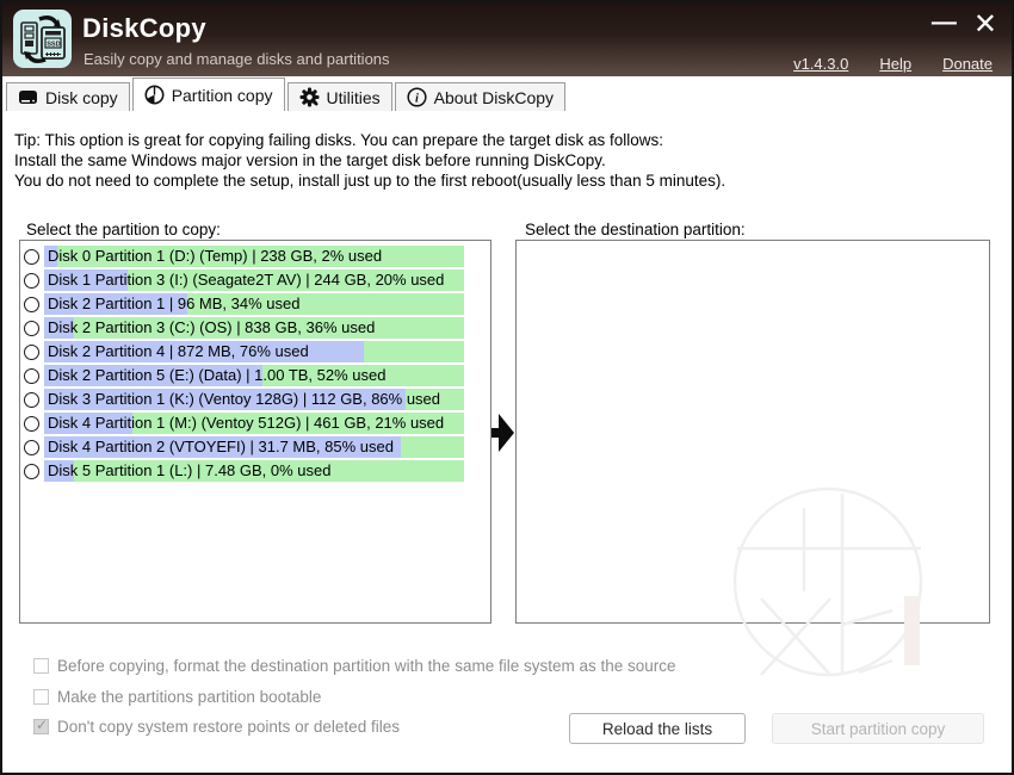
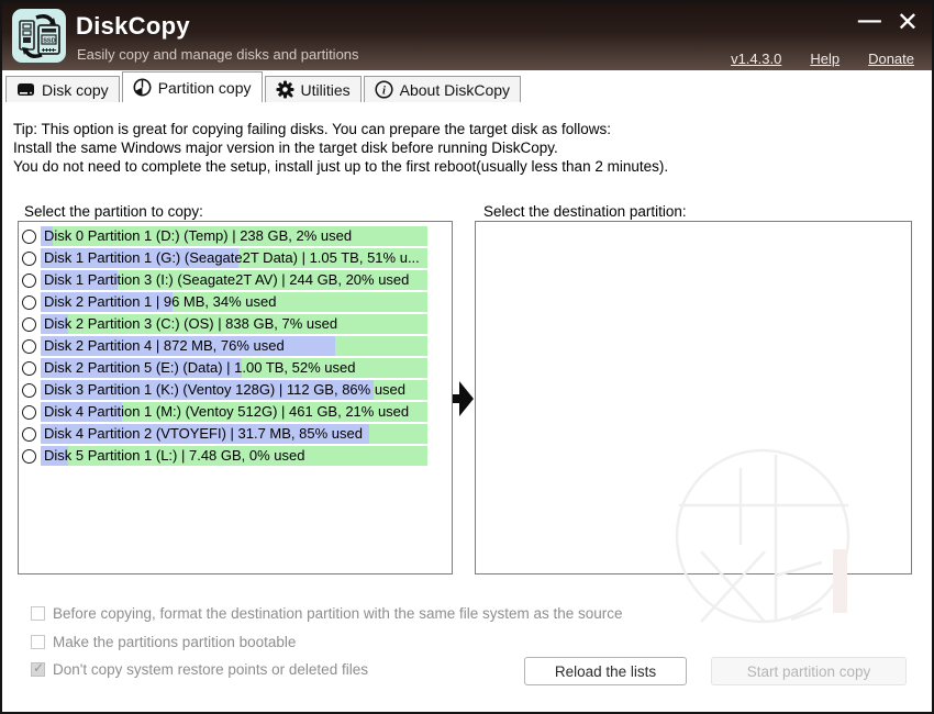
  DiskCopy
  Easily copy and manage disks and partitions
  —
  ✕
  v1.4.3.0
  Help
  Donate
  Disk copy
  Partition copy
  Utilities
  i
  About DiskCopy
  Tip: This option is great for copying failing disks. You can prepare the target disk as follows:
  Install the same Windows major version in the target disk before running DiskCopy.
- You do not need to complete the setup, install just up to the first reboot(usually less than 5 minutes).
+ You do not need to complete the setup, install just up to the first reboot(usually less than 2 minutes).
  Select the partition to copy:
  Select the destination partition:
  Disk 0 Partition 1 (D:) (Temp) | 238 GB, 2% used
+ Disk 1 Partition 1 (G:) (Seagate2T Data) | 1.05 TB, 51% u...
  Disk 1 Partition 3 (I:) (Seagate2T AV) | 244 GB, 20% used
  Disk 2 Partition 1 | 96 MB, 34% used
- Disk 2 Partition 3 (C:) (OS) | 838 GB, 36% used
+ Disk 2 Partition 3 (C:) (OS) | 838 GB, 7% used
  Disk 2 Partition 4 | 872 MB, 76% used
  Disk 2 Partition 5 (E:) (Data) | 1.00 TB, 52% used
  Disk 3 Partition 1 (K:) (Ventoy 128G) | 112 GB, 86% used
  Disk 4 Partition 1 (M:) (Ventoy 512G) | 461 GB, 21% used
  Disk 4 Partition 2 (VTOYEFI) | 31.7 MB, 85% used
  Disk 5 Partition 1 (L:) | 7.48 GB, 0% used
  Before copying, format the destination partition with the same file system as the source
  Make the partitions partition bootable
  Don't copy system restore points or deleted files
  Reload the lists
  Start partition copy
